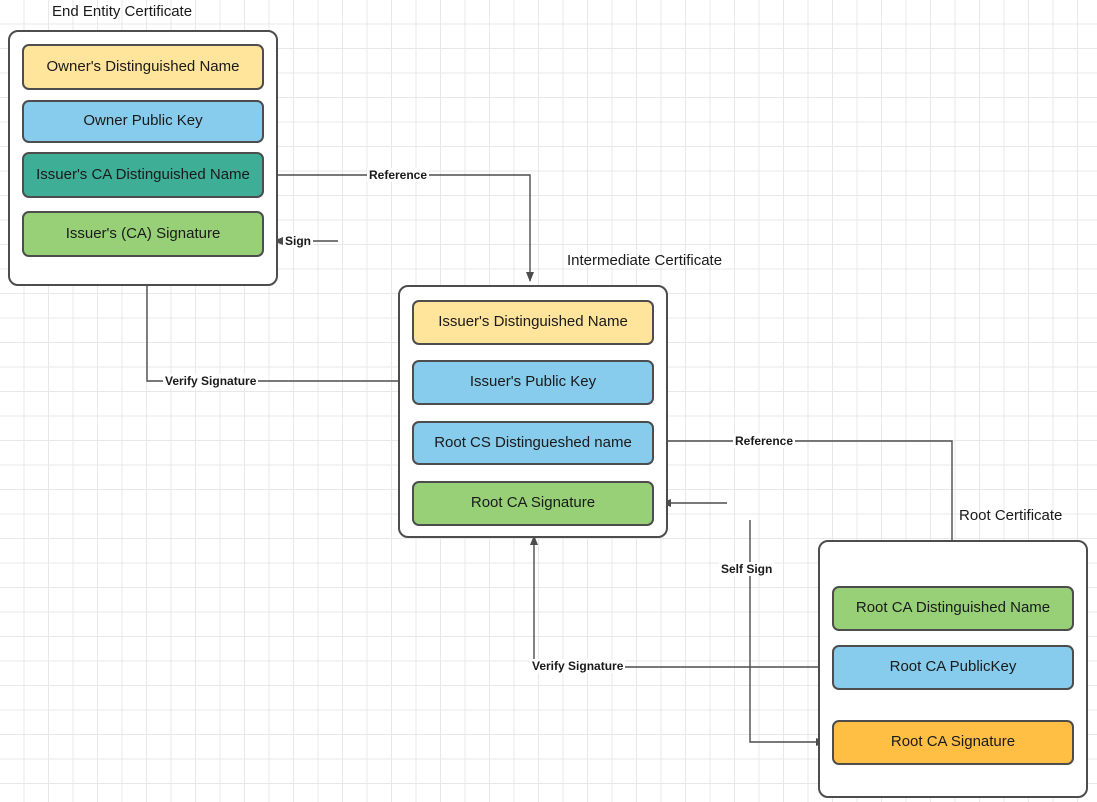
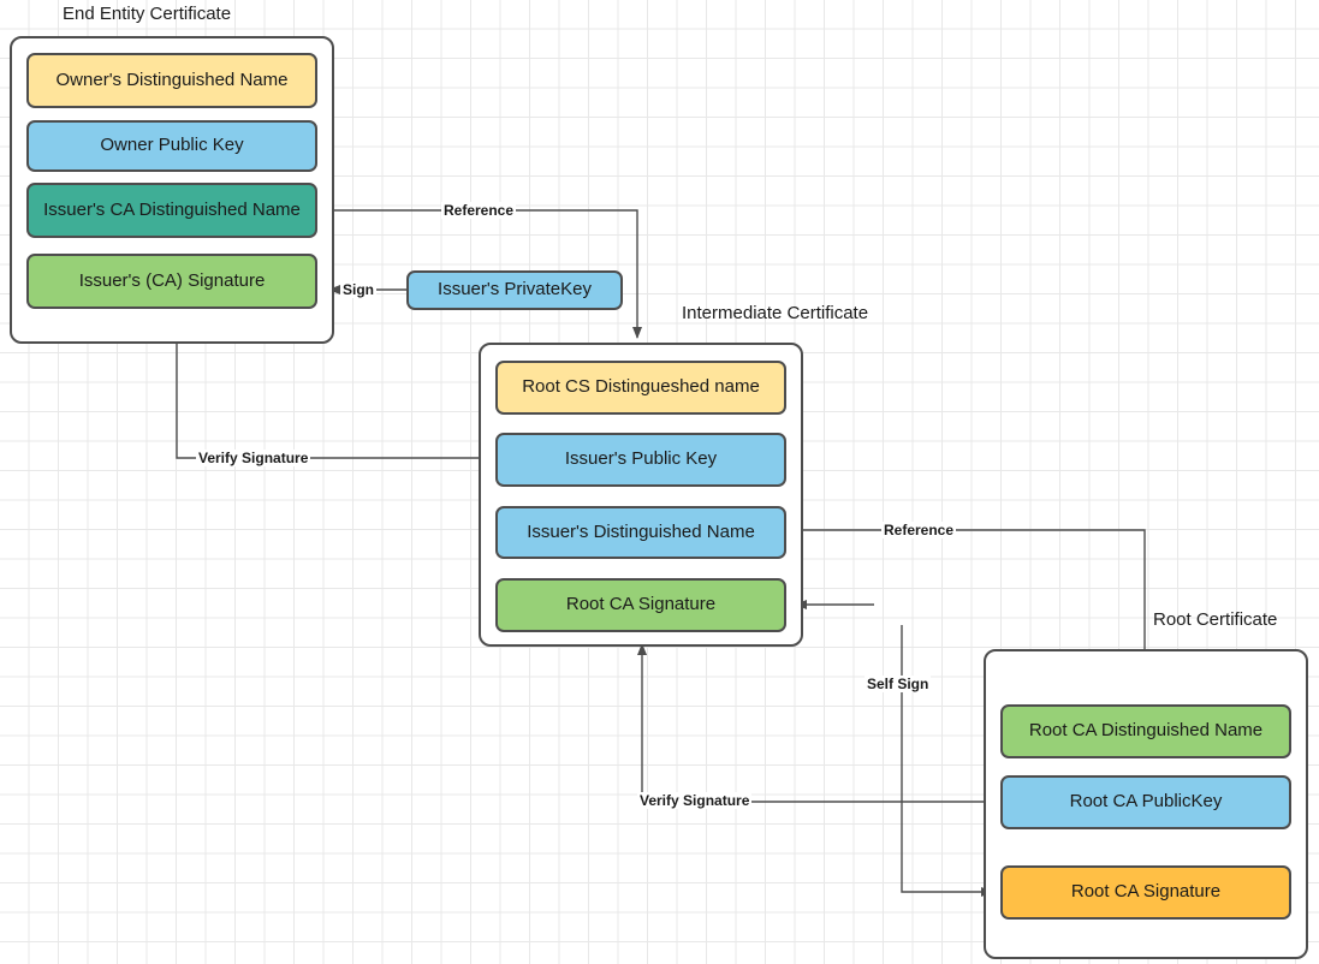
  End Entity Certificate
  Owner's Distinguished Name
  Owner Public Key
  Issuer's CA Distinguished Name
  Issuer's (CA) Signature
+ Issuer's PrivateKey
  Intermediate Certificate
- Issuer's Distinguished Name
+ Root CS Distingueshed name
  Issuer's Public Key
- Root CS Distingueshed name
+ Issuer's Distinguished Name
  Root CA Signature
  Root Certificate
  Root CA Distinguished Name
  Root CA PublicKey
  Root CA Signature
  Reference
  Sign
  Verify Signature
  Reference
  Self Sign
  Verify Signature
